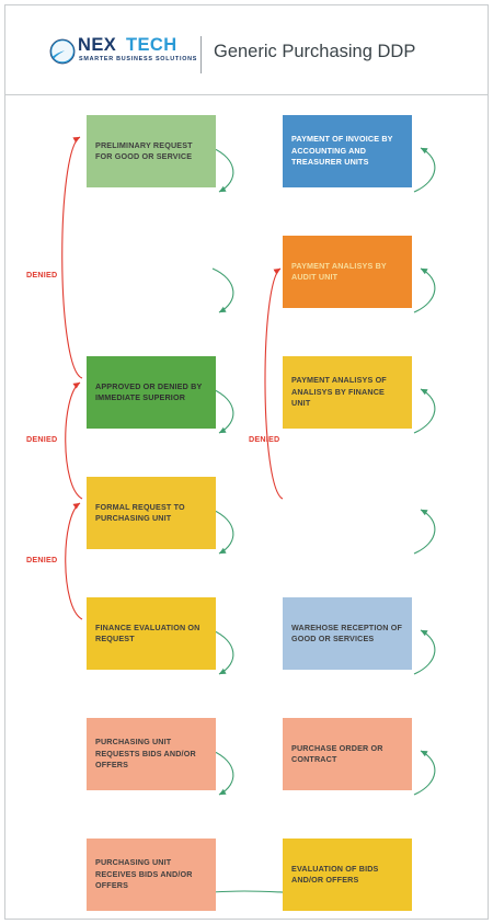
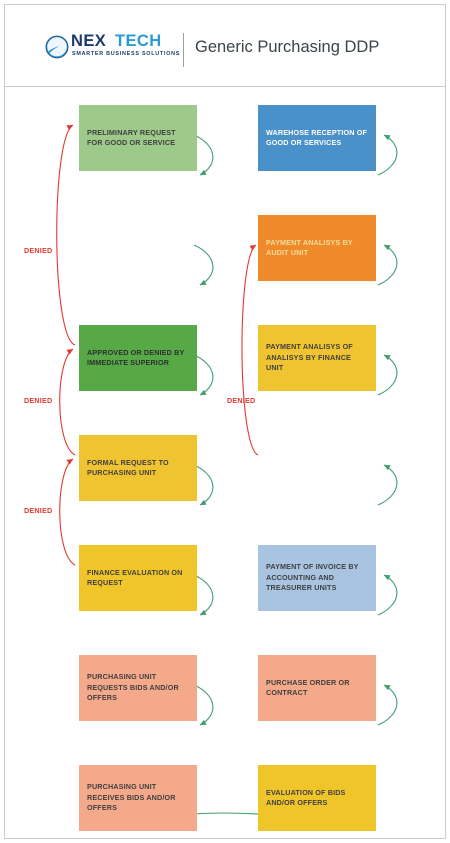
  NEX
  TECH
  Generic Purchasing DDP
  PRELIMINARY REQUEST FOR GOOD OR SERVICE
  APPROVED OR DENIED BY IMMEDIATE SUPERIOR
  FORMAL REQUEST TO PURCHASING UNIT
  FINANCE EVALUATION ON REQUEST
  PURCHASING UNIT REQUESTS BIDS AND/OR OFFERS
  PURCHASING UNIT RECEIVES BIDS AND/OR OFFERS
- PAYMENT OF INVOICE BY ACCOUNTING AND TREASURER UNITS
+ WAREHOSE RECEPTION OF GOOD OR SERVICES
  PAYMENT ANALISYS BY AUDIT UNIT
  PAYMENT ANALISYS OF ANALISYS BY FINANCE UNIT
- WAREHOSE RECEPTION OF GOOD OR SERVICES
+ PAYMENT OF INVOICE BY ACCOUNTING AND TREASURER UNITS
  PURCHASE ORDER OR CONTRACT
  EVALUATION OF BIDS AND/OR OFFERS
  DENIED
  DENIED
  DENIED
  DENIED
